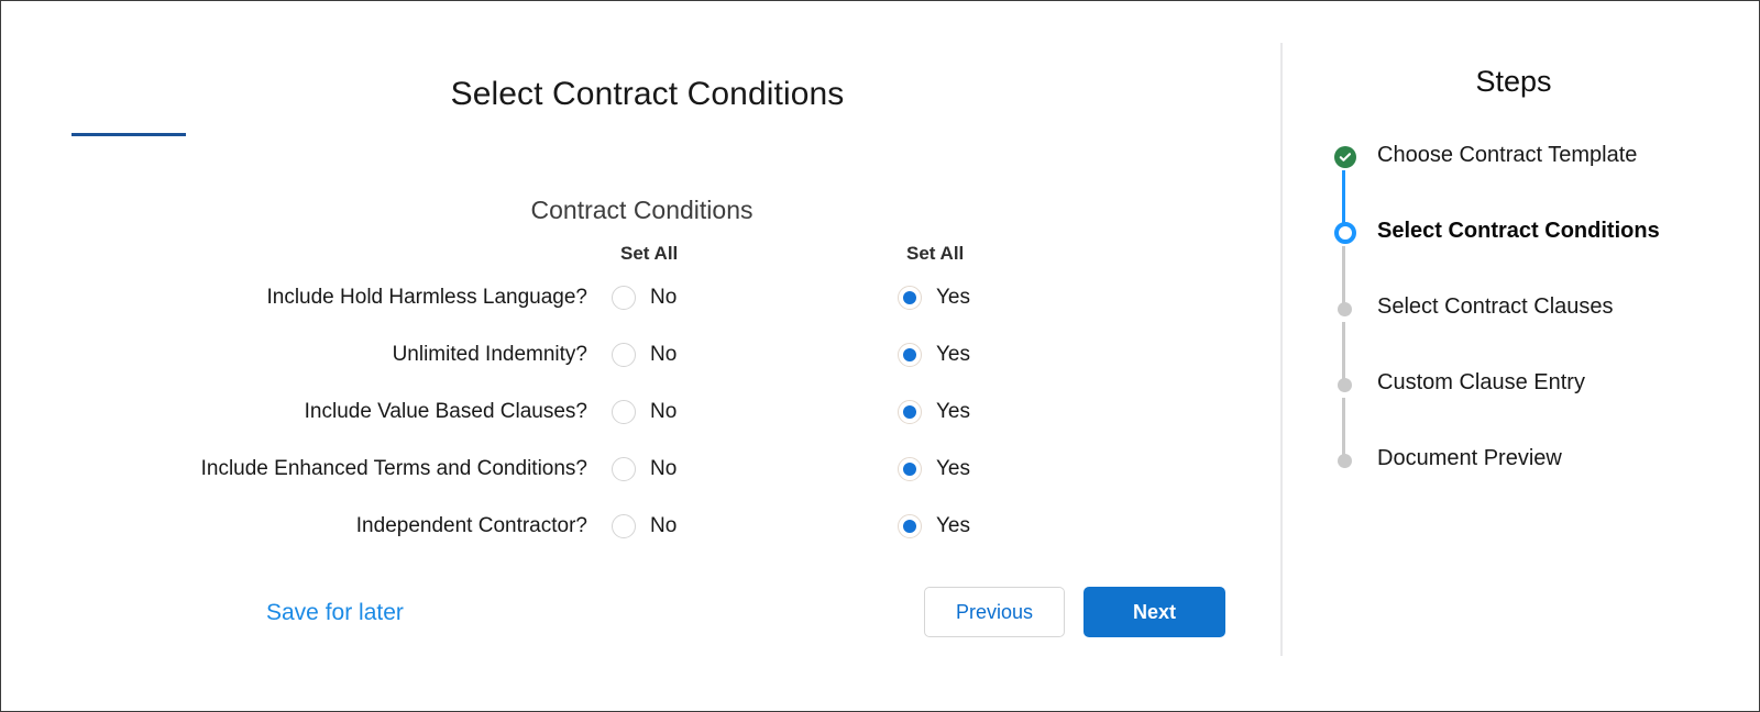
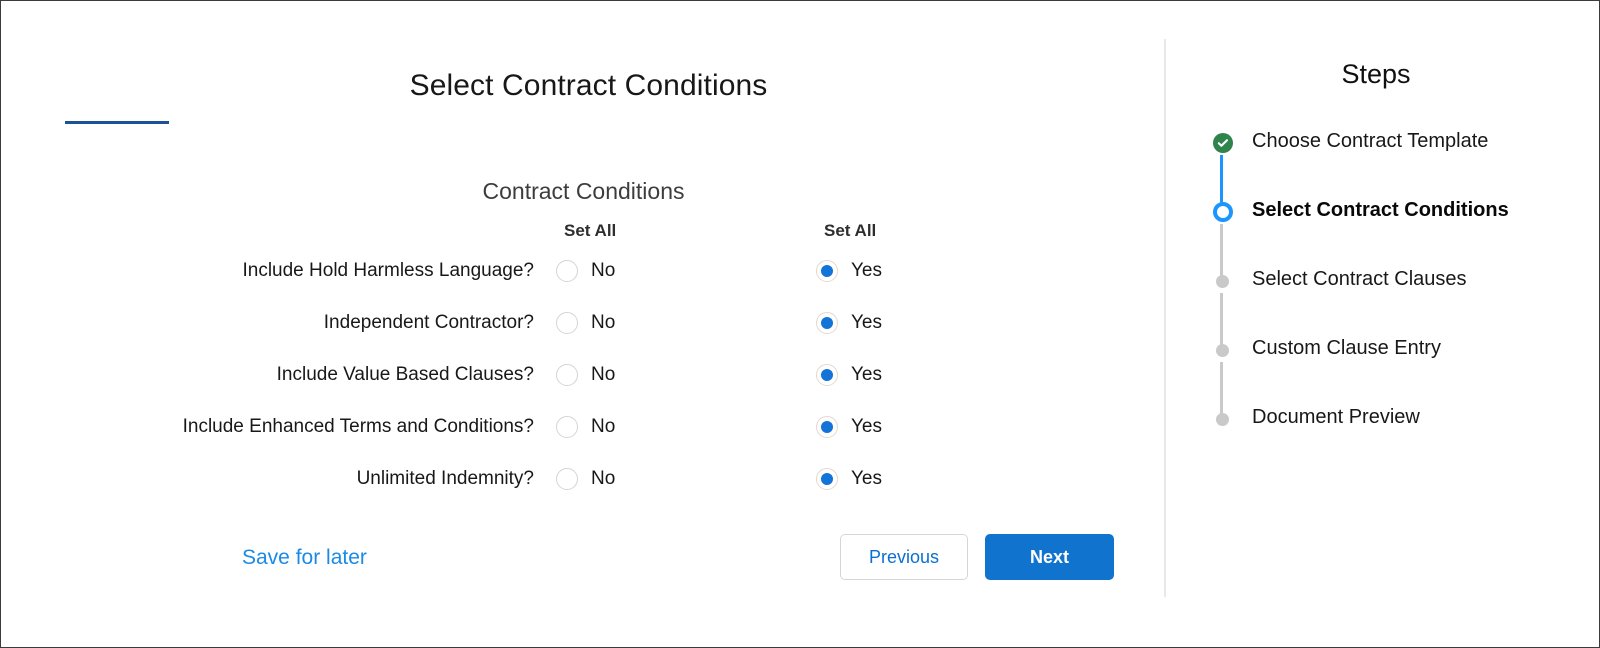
  Select Contract Conditions
  Contract Conditions
  Set All
  Set All
  Include Hold Harmless Language?
  No
  Yes
- Unlimited Indemnity?
+ Independent Contractor?
  No
  Yes
  Include Value Based Clauses?
  No
  Yes
  Include Enhanced Terms and Conditions?
  No
  Yes
- Independent Contractor?
+ Unlimited Indemnity?
  No
  Yes
  Save for later
  Previous
  Next
  Steps
  Choose Contract Template
  Select Contract Conditions
  Select Contract Clauses
  Custom Clause Entry
  Document Preview
